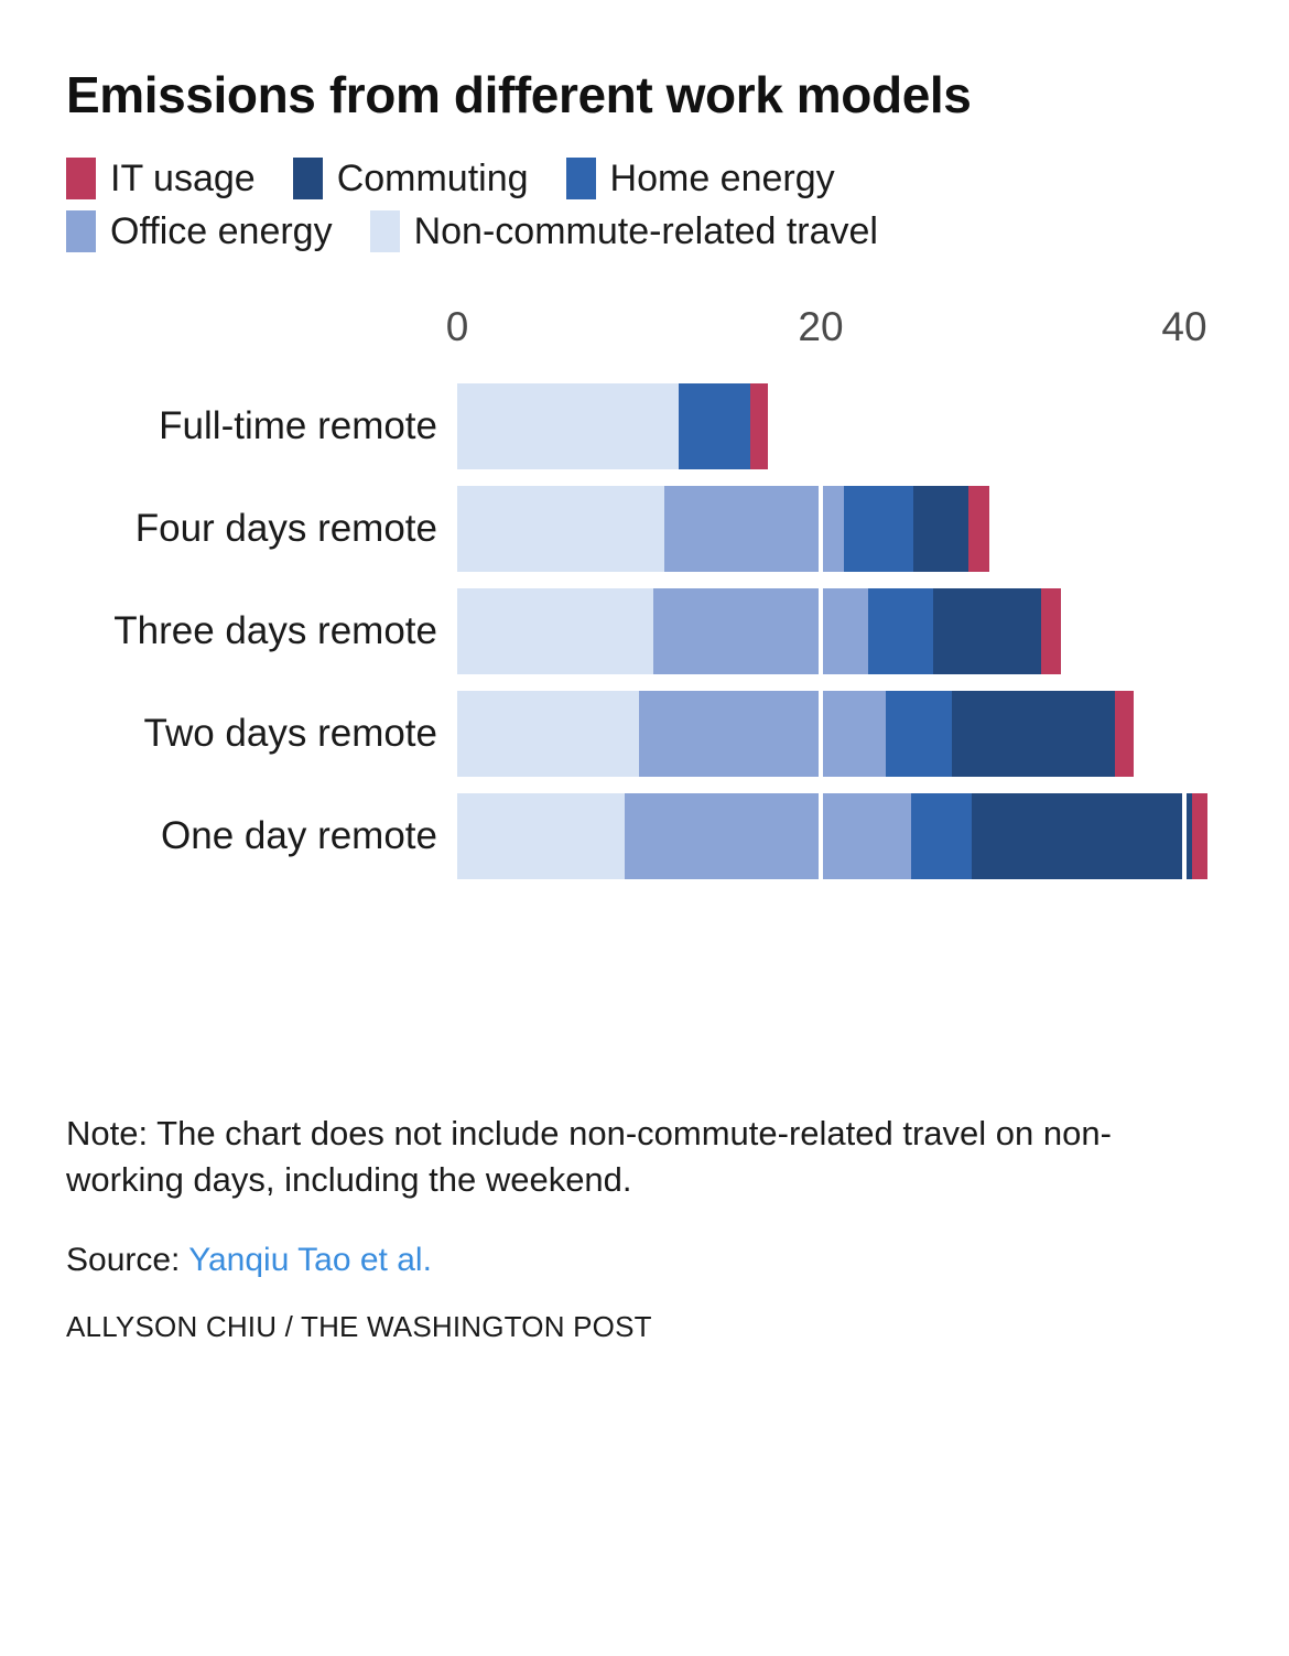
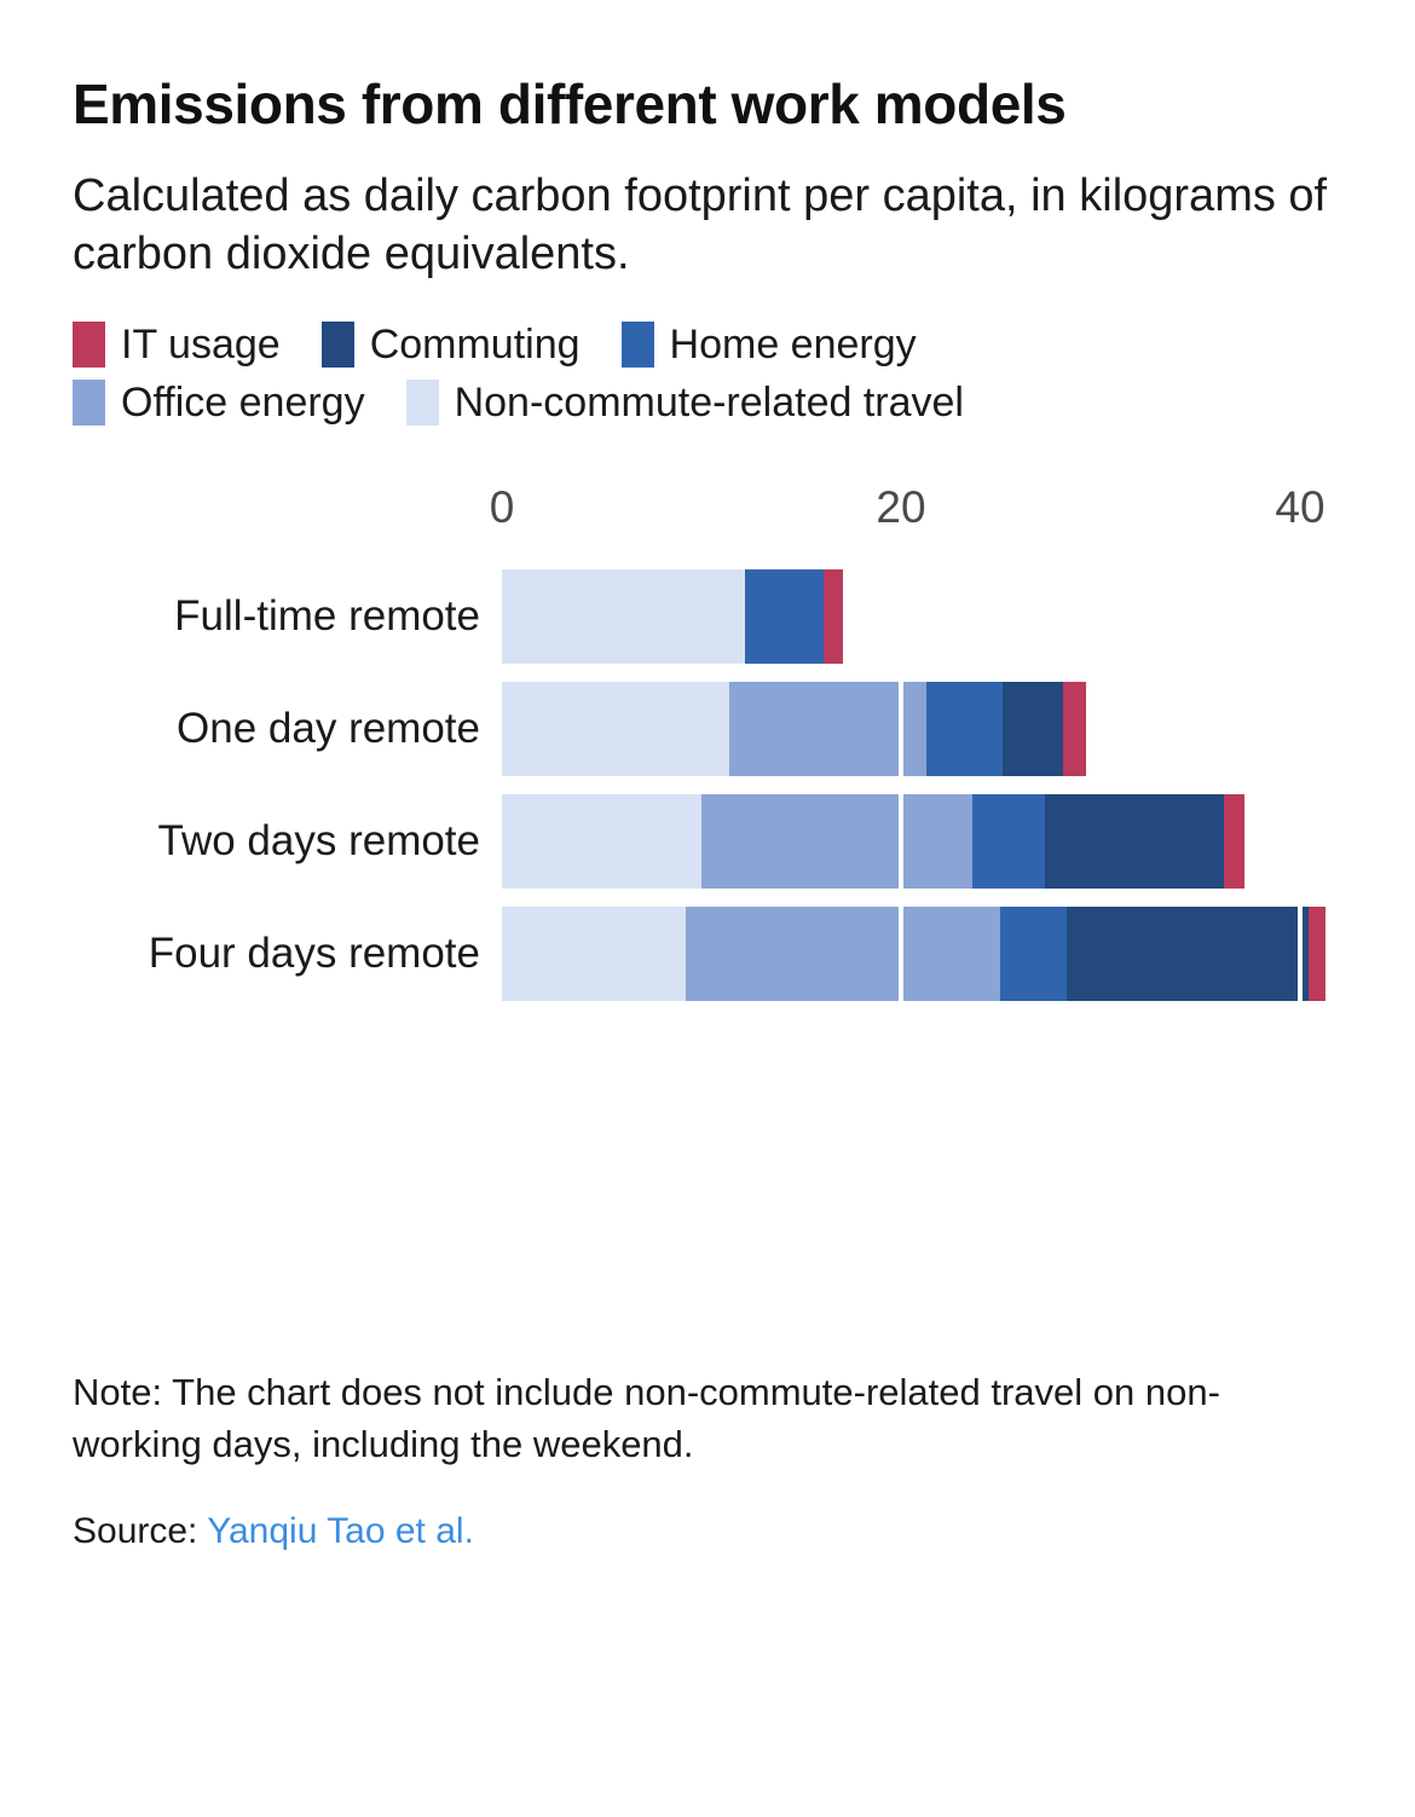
  Emissions from different work models
+ Calculated as daily carbon footprint per capita, in kilograms of carbon dioxide equivalents.
  IT usage Commuting Home energyOffice energy Non-commute-related travel
  0
  20
  40
  Full-time remote
- Four days remote
+ One day remote
- Three days remote
  Two days remote
- One day remote
+ Four days remote
  Note: The chart does not include non-commute-related travel on non-working days, including the weekend.
  Source: Yanqiu Tao et al.
- ALLYSON CHIU / THE WASHINGTON POST
